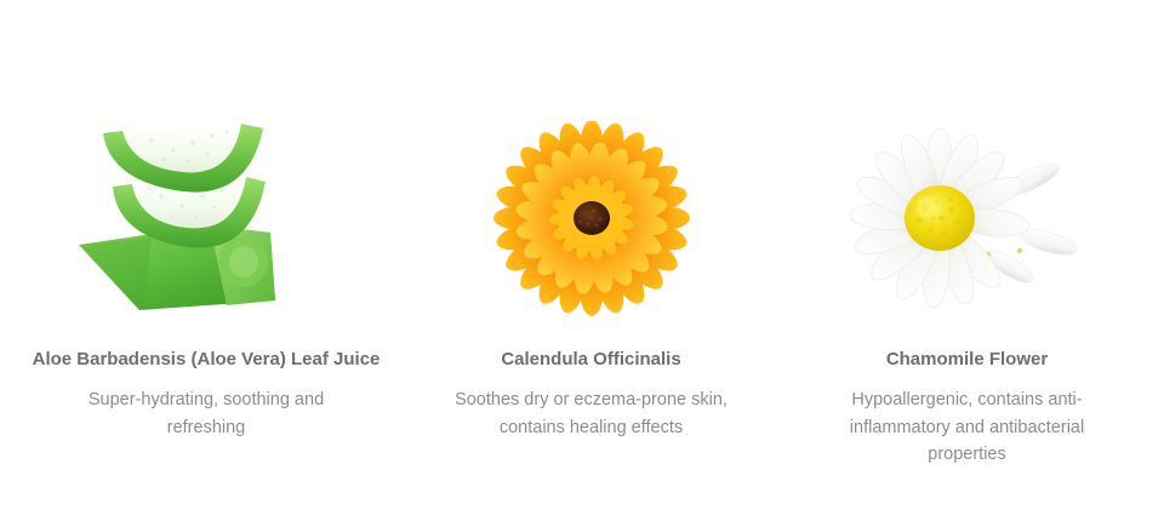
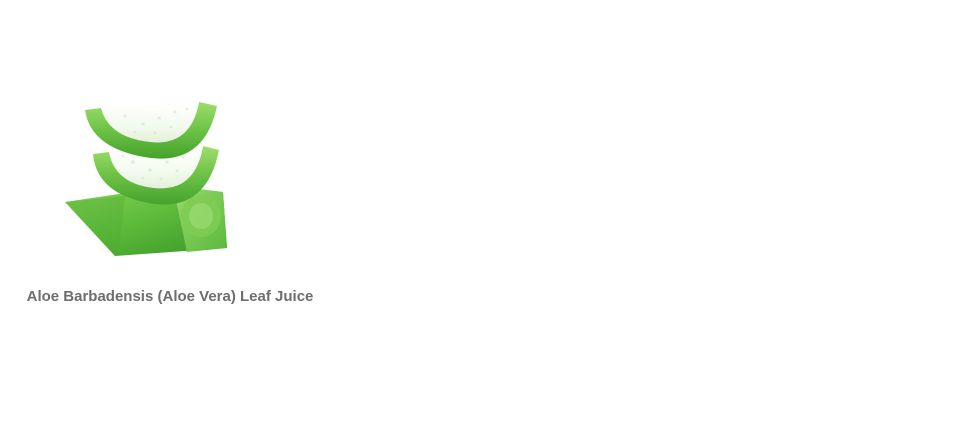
  Aloe Barbadensis (Aloe Vera) Leaf Juice
- Super-hydrating, soothing and refreshing
- Calendula Officinalis
- Soothes dry or eczema-prone skin, contains healing effects
- Chamomile Flower
- Hypoallergenic, contains anti-inflammatory and antibacterial properties
